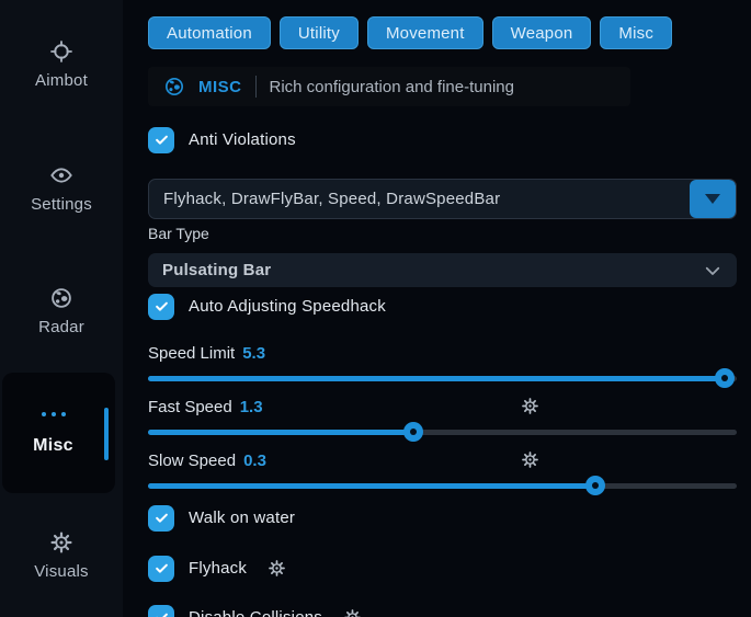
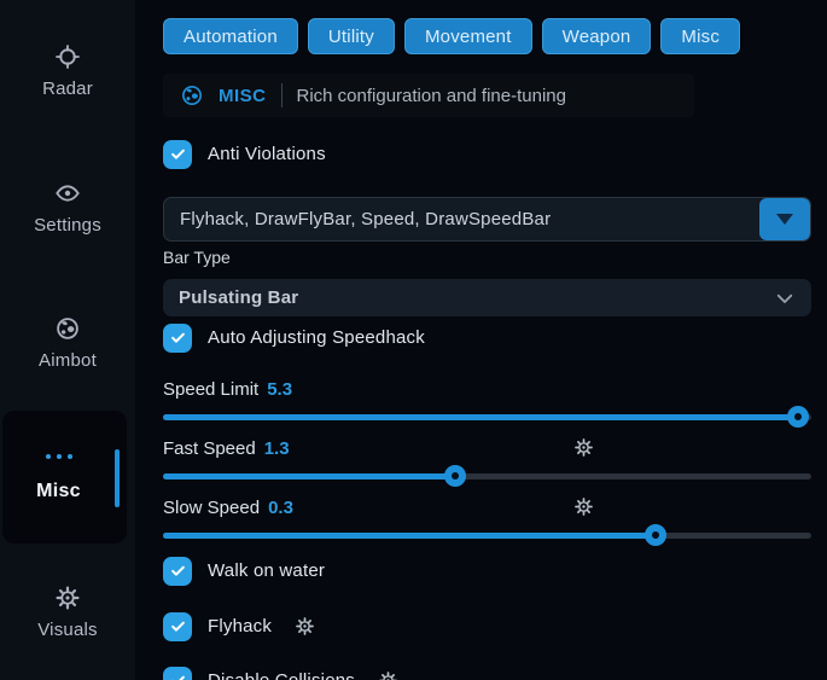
- Aimbot
+ Radar
  Settings
- Radar
+ Aimbot
  Misc
  Visuals
  Automation
  Utility
  Movement
  Weapon
  Misc
  MISC
  Rich configuration and fine-tuning
  Anti Violations
  Flyhack, DrawFlyBar, Speed, DrawSpeedBar
  Bar Type
  Pulsating Bar
  Auto Adjusting Speedhack
  Speed Limit
  5.3
  Fast Speed
  1.3
  Slow Speed
  0.3
  Walk on water
  Flyhack
